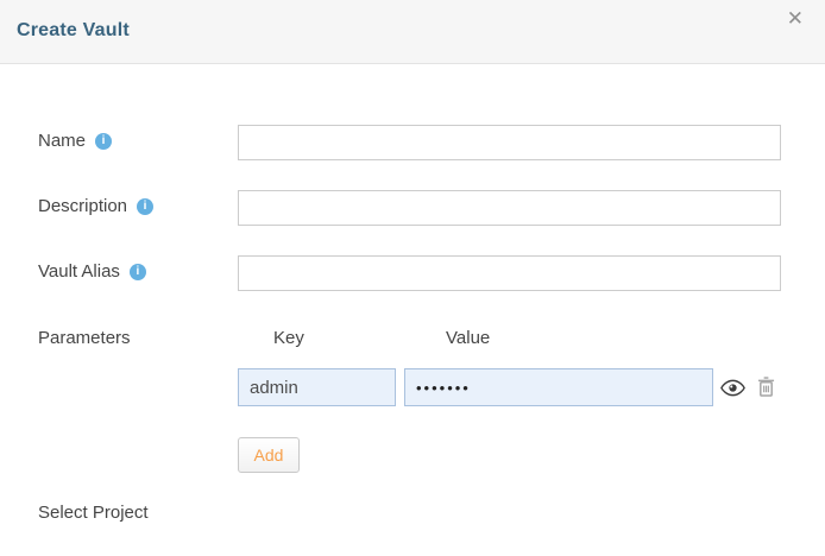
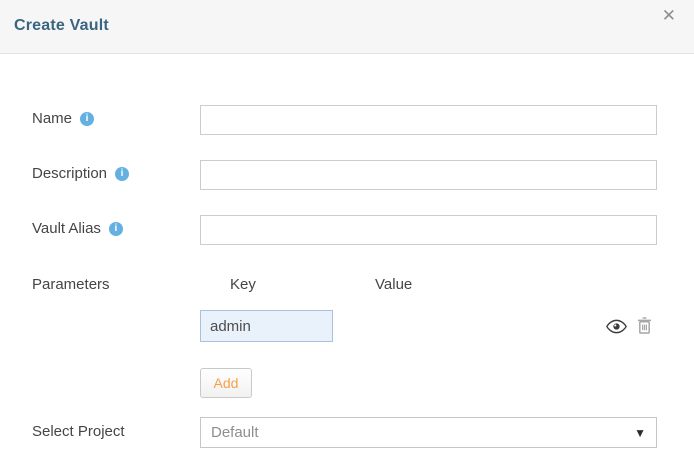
  Create Vault
  ✕
  Name
  i
  Description
  i
  Vault Alias
  i
  Parameters
  Key
  Value
  admin
- •••••••
  Add
  Select Project
+ Default
+ ▼
